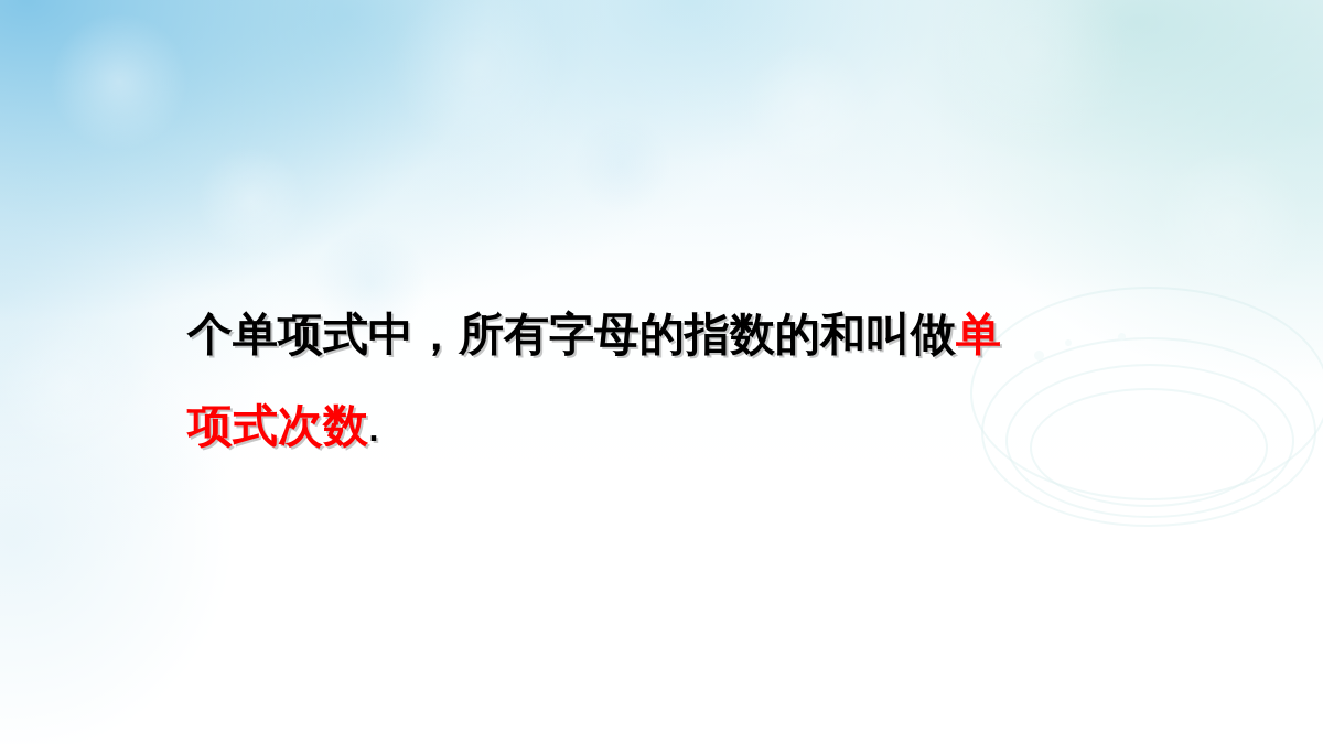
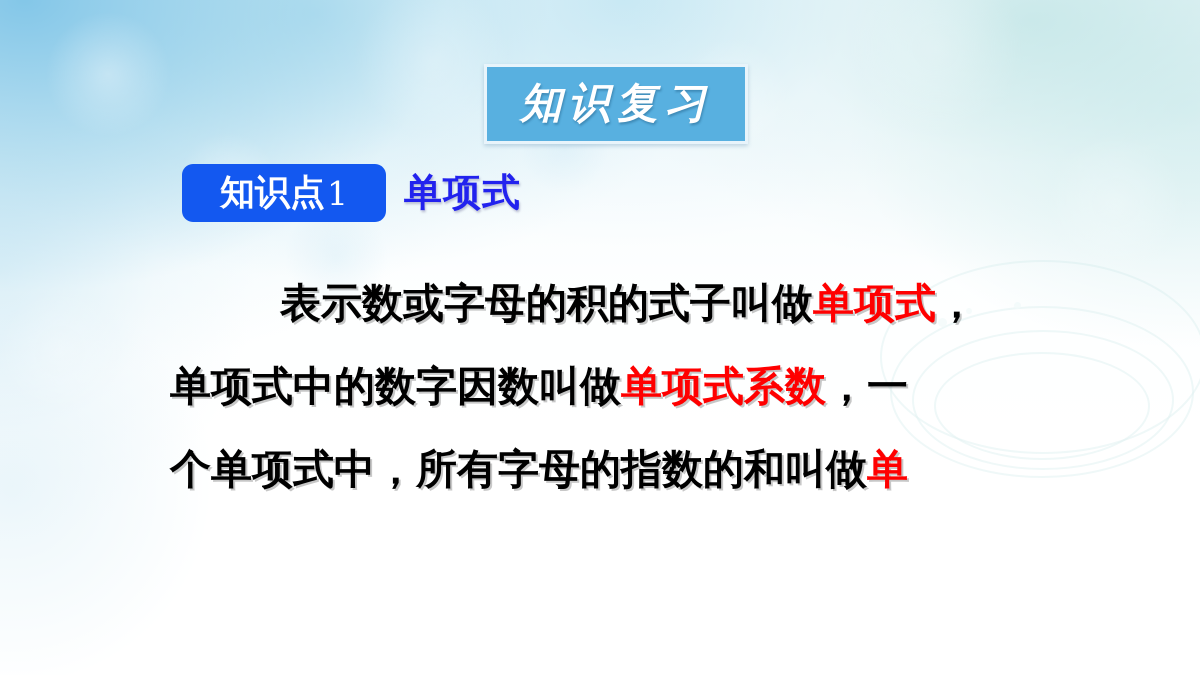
+ 知识复习
+ 知识点
+ 1
+ 单项式
+ 表示数或字母的积的式子叫做单项式，
+ 单项式中的数字因数叫做单项式系数，一
  个单项式中，所有字母的指数的和叫做单
- 项式次数.
